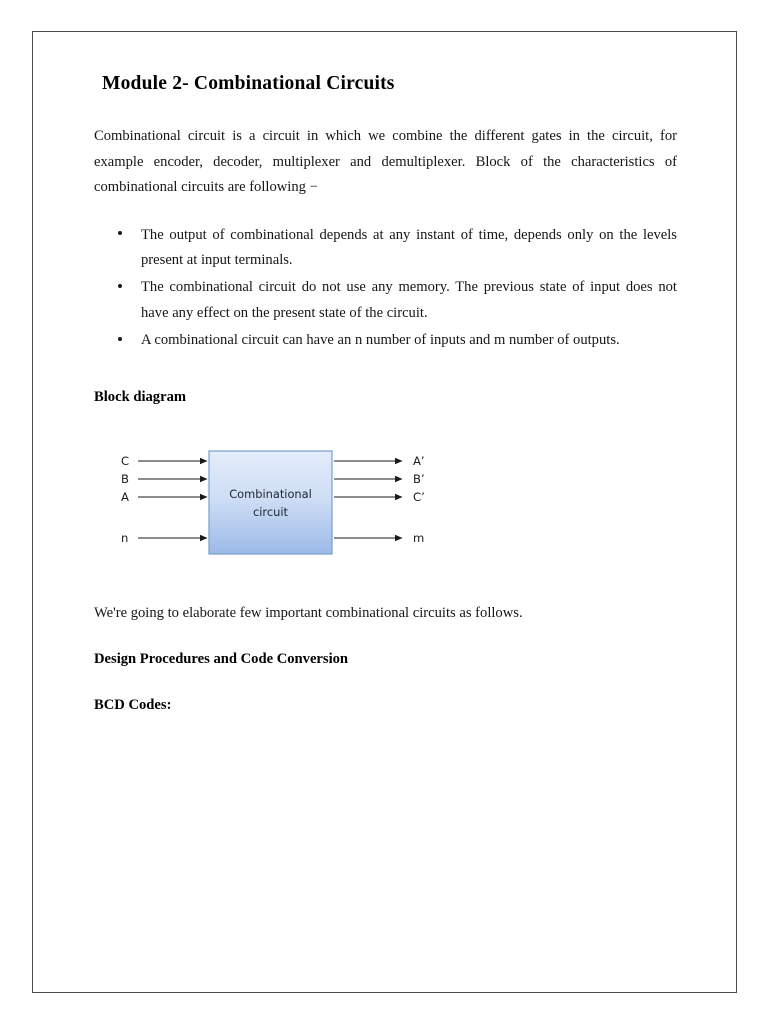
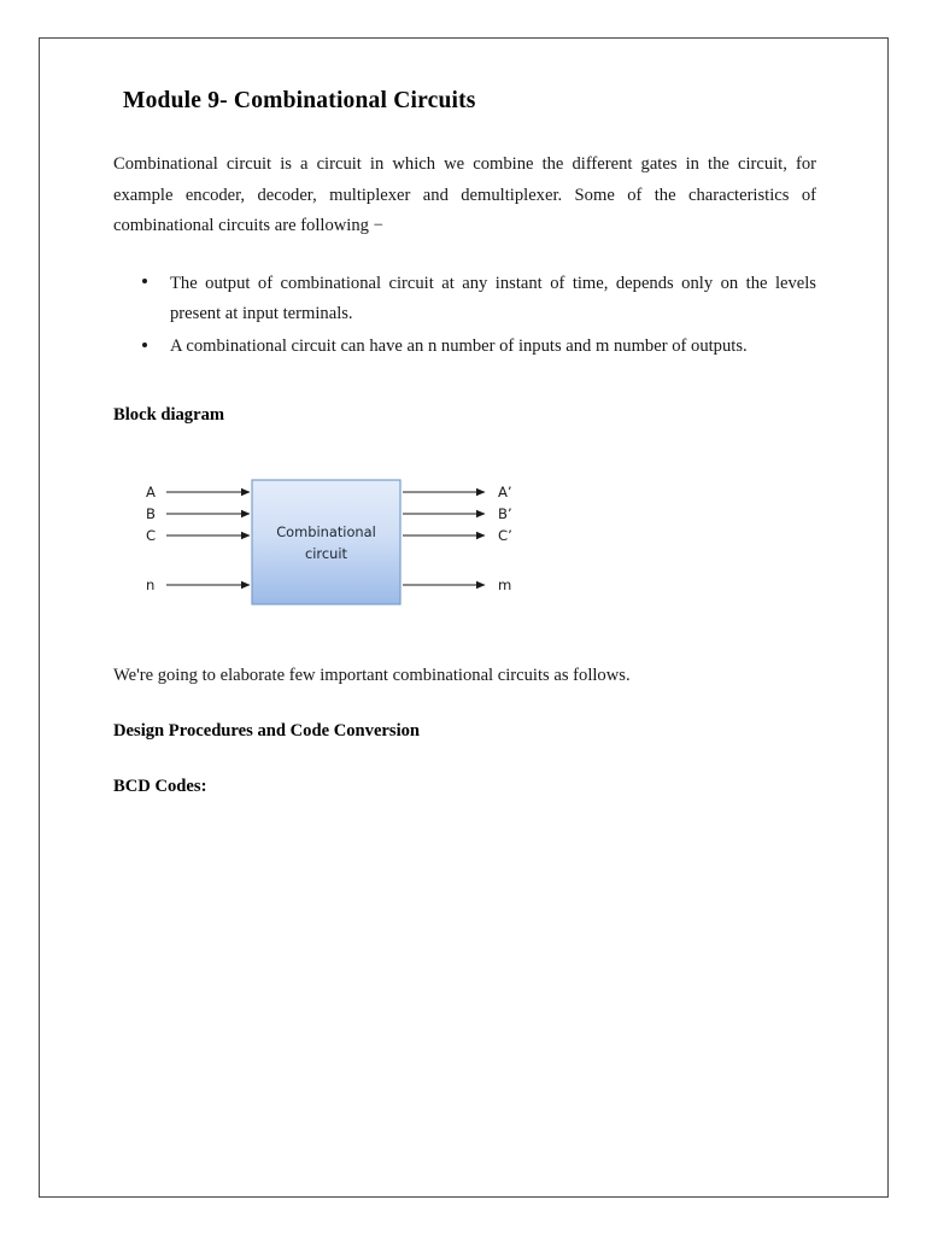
- Module 2- Combinational Circuits
+ Module 9- Combinational Circuits
- Combinational circuit is a circuit in which we combine the different gates in the circuit, for example encoder, decoder, multiplexer and demultiplexer. Block of the characteristics of combinational circuits are following −
+ Combinational circuit is a circuit in which we combine the different gates in the circuit, for example encoder, decoder, multiplexer and demultiplexer. Some of the characteristics of combinational circuits are following −
- The output of combinational depends at any instant of time, depends only on the levels present at input terminals.
+ The output of combinational circuit at any instant of time, depends only on the levels present at input terminals.
- The combinational circuit do not use any memory. The previous state of input does not have any effect on the present state of the circuit.
  A combinational circuit can have an n number of inputs and m number of outputs.
  Block diagram
  Combinational
  circuit
- C
+ A
  B
- A
+ C
  n
  A’
  B’
  C’
  m
  We're going to elaborate few important combinational circuits as follows.
  Design Procedures and Code Conversion
  BCD Codes:
